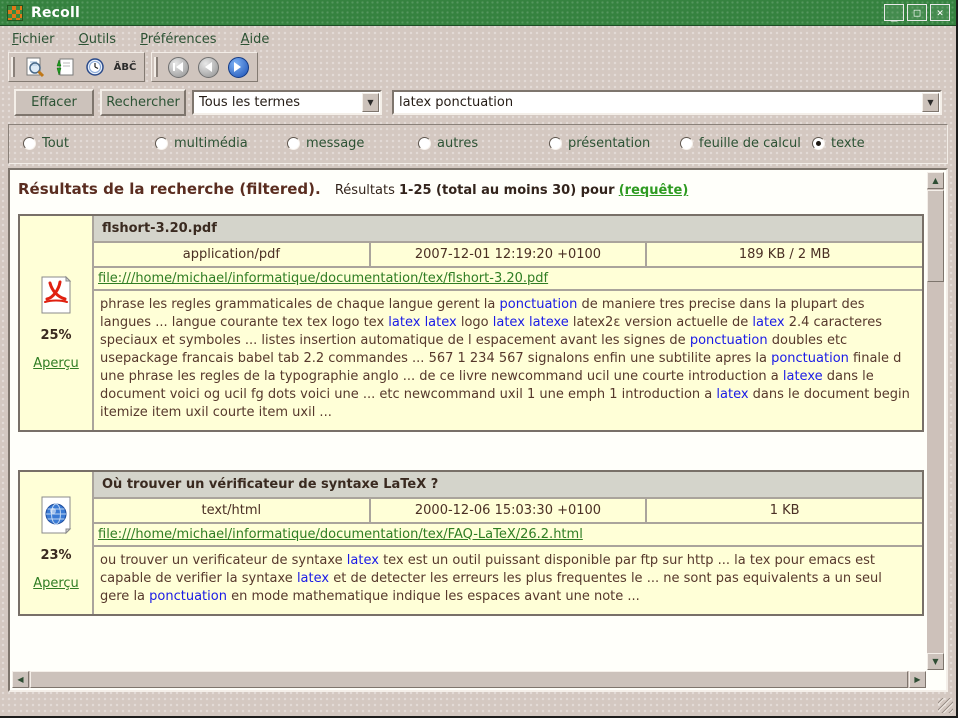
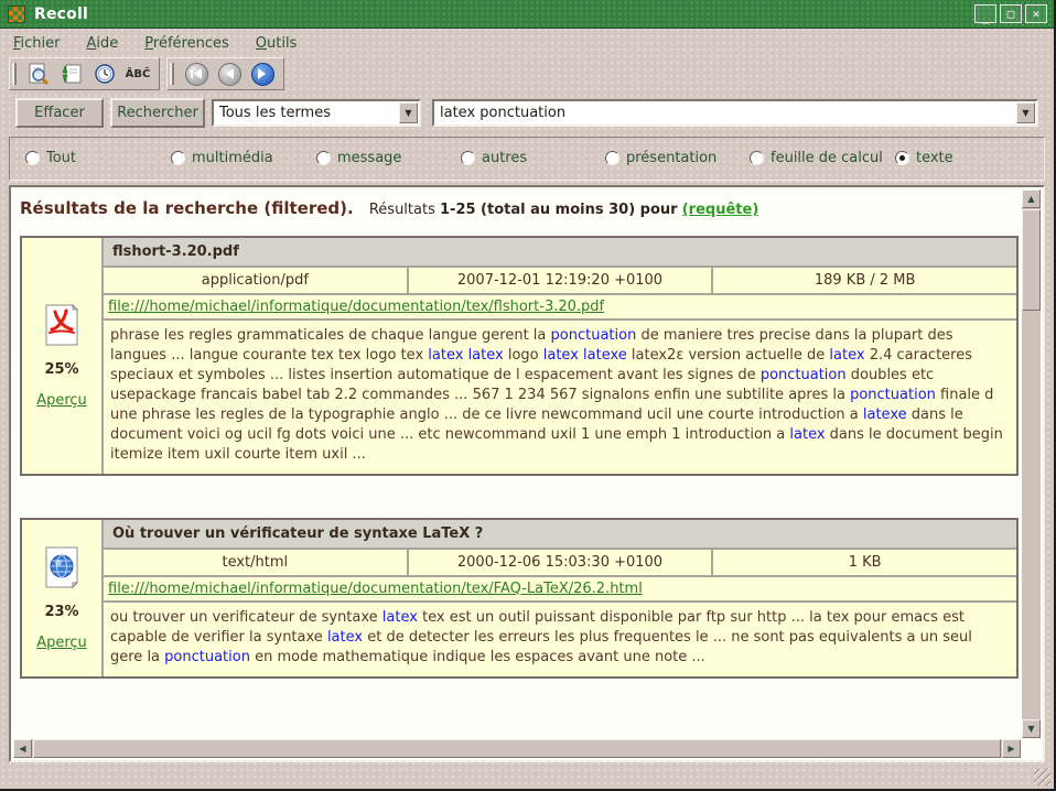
  Recoll
  _
  □
  ✕
  Fichier
- Outils
+ Aide
  Préférences
- Aide
+ Outils
  ÂBĈ
  Effacer
  Rechercher
  Tous les termes
  ▼
  latex ponctuation
  ▼
  Tout
  multimédia
  message
  autres
  présentation
  feuille de calcul
  texte
  Résultats de la recherche (filtered). Résultats 1-25 (total au moins 30) pour (requête)
  25%
  Aperçu
  flshort-3.20.pdf
  application/pdf
  2007-12-01 12:19:20 +0100
  189 KB / 2 MB
  file:///home/michael/informatique/documentation/tex/flshort-3.20.pdf
  phrase les regles grammaticales de chaque langue gerent la ponctuation de maniere tres precise dans la plupart des langues ... langue courante tex tex logo tex latex latex logo latex latexe latex2ε version actuelle de latex 2.4 caracteres speciaux et symboles ... listes insertion automatique de l espacement avant les signes de ponctuation doubles etc usepackage francais babel tab 2.2 commandes ... 567 1 234 567 signalons enfin une subtilite apres la ponctuation finale d une phrase les regles de la typographie anglo ... de ce livre newcommand ucil une courte introduction a latexe dans le document voici og ucil fg dots voici une ... etc newcommand uxil 1 une emph 1 introduction a latex dans le document begin itemize item uxil courte item uxil ...
  23%
  Aperçu
  Où trouver un vérificateur de syntaxe LaTeX ?
  text/html
  2000-12-06 15:03:30 +0100
  1 KB
  file:///home/michael/informatique/documentation/tex/FAQ-LaTeX/26.2.html
  ou trouver un verificateur de syntaxe latex tex est un outil puissant disponible par ftp sur http ... la tex pour emacs est capable de verifier la syntaxe latex et de detecter les erreurs les plus frequentes le ... ne sont pas equivalents a un seul gere la ponctuation en mode mathematique indique les espaces avant une note ...
  ▲
  ▼
  ◀
  ▶
